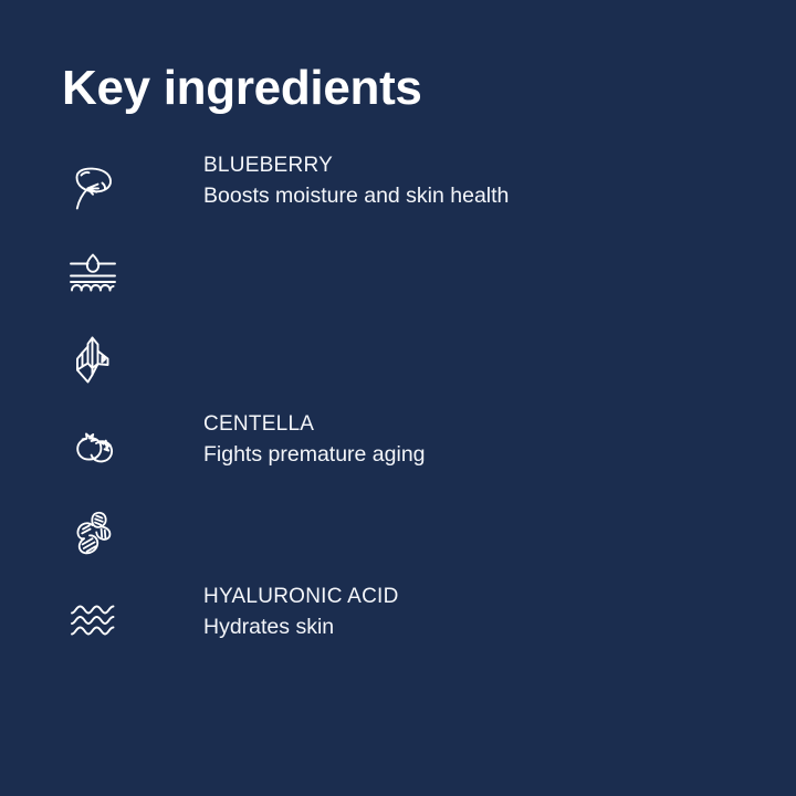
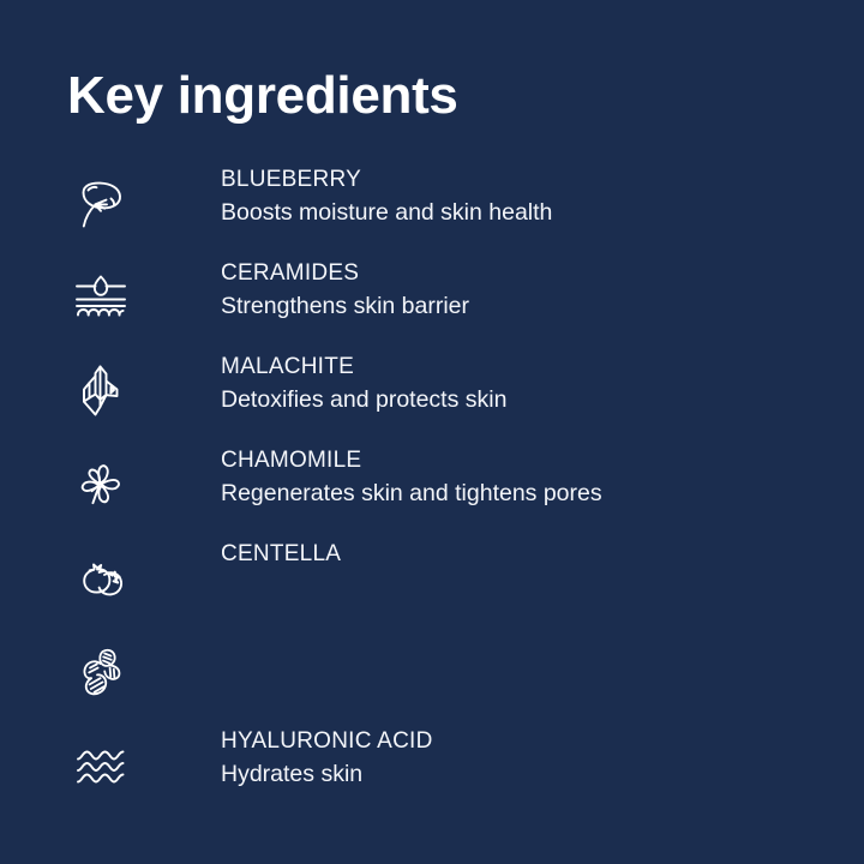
  Key ingredients
  BLUEBERRY
  Boosts moisture and skin health
+ CERAMIDES
+ Strengthens skin barrier
+ MALACHITE
+ Detoxifies and protects skin
+ CHAMOMILE
+ Regenerates skin and tightens pores
  CENTELLA
- Fights premature aging
  HYALURONIC ACID
  Hydrates skin
